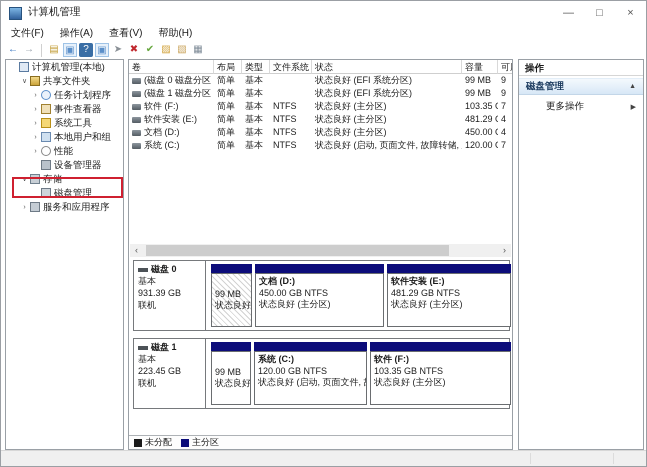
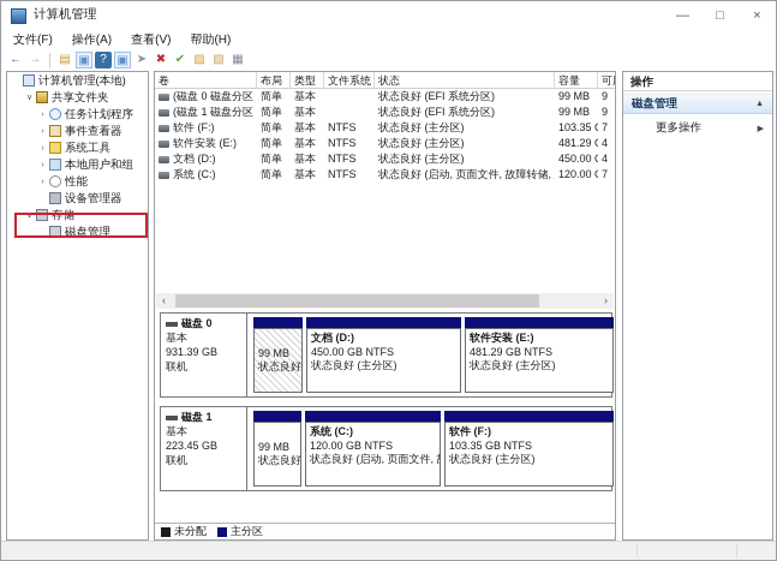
  计算机管理
  —
  □
  ×
  文件(F)
  操作(A)
  查看(V)
  帮助(H)
  ←
  →
  ▤
  ▣
  ?
  ▣
  ➤
  ✖
  ✔
  ▨
  ▧
  ▦
  计算机管理(本地)
  共享文件夹
  任务计划程序
  事件查看器
  系统工具
  本地用户和组
  性能
  设备管理器
  存储
  磁盘管理
- 服务和应用程序
  卷
  布局
  类型
  文件系统
  状态
  容量
  (磁盘 0 磁盘分区
  简单
  基本
  状态良好 (EFI 系统分区)
  99 MB
  9
  (磁盘 1 磁盘分区
  简单
  基本
  状态良好 (EFI 系统分区)
  99 MB
  9
  软件 (F:)
  简单
  基本
  NTFS
  状态良好 (主分区)
  103.35
  7
  软件安装 (E:)
  简单
  基本
  NTFS
  状态良好 (主分区)
  481.29
  4
  文档 (D:)
  简单
  基本
  NTFS
  状态良好 (主分区)
  450.00
  4
  系统 (C:)
  简单
  基本
  NTFS
  状态良好 (启动, 页面文件, 故障转储,
  120.00
  7
  ‹
  ›
  磁盘 0
  基本
  931.39 GB
  联机
  99 MB
  状态良好
  文档 (D:)
  450.00 GB NTFS
  状态良好 (主分区)
  软件安装 (E:)
  481.29 GB NTFS
  状态良好 (主分区)
  磁盘 1
  基本
  223.45 GB
  联机
  99 MB
  状态良好
  系统 (C:)
  120.00 GB NTFS
  状态良好 (启动, 页面文件,
  软件 (F:)
  103.35 GB NTFS
  状态良好 (主分区)
  未分配
  主分区
  操作
  磁盘管理
  更多操作
